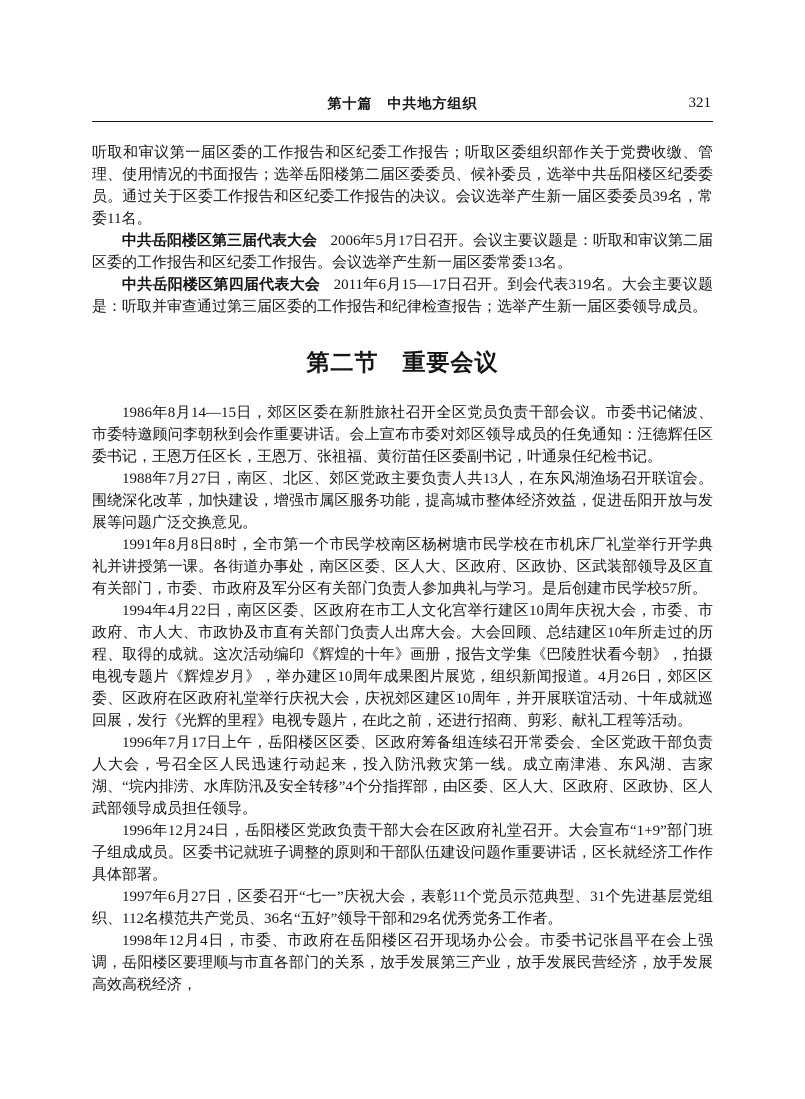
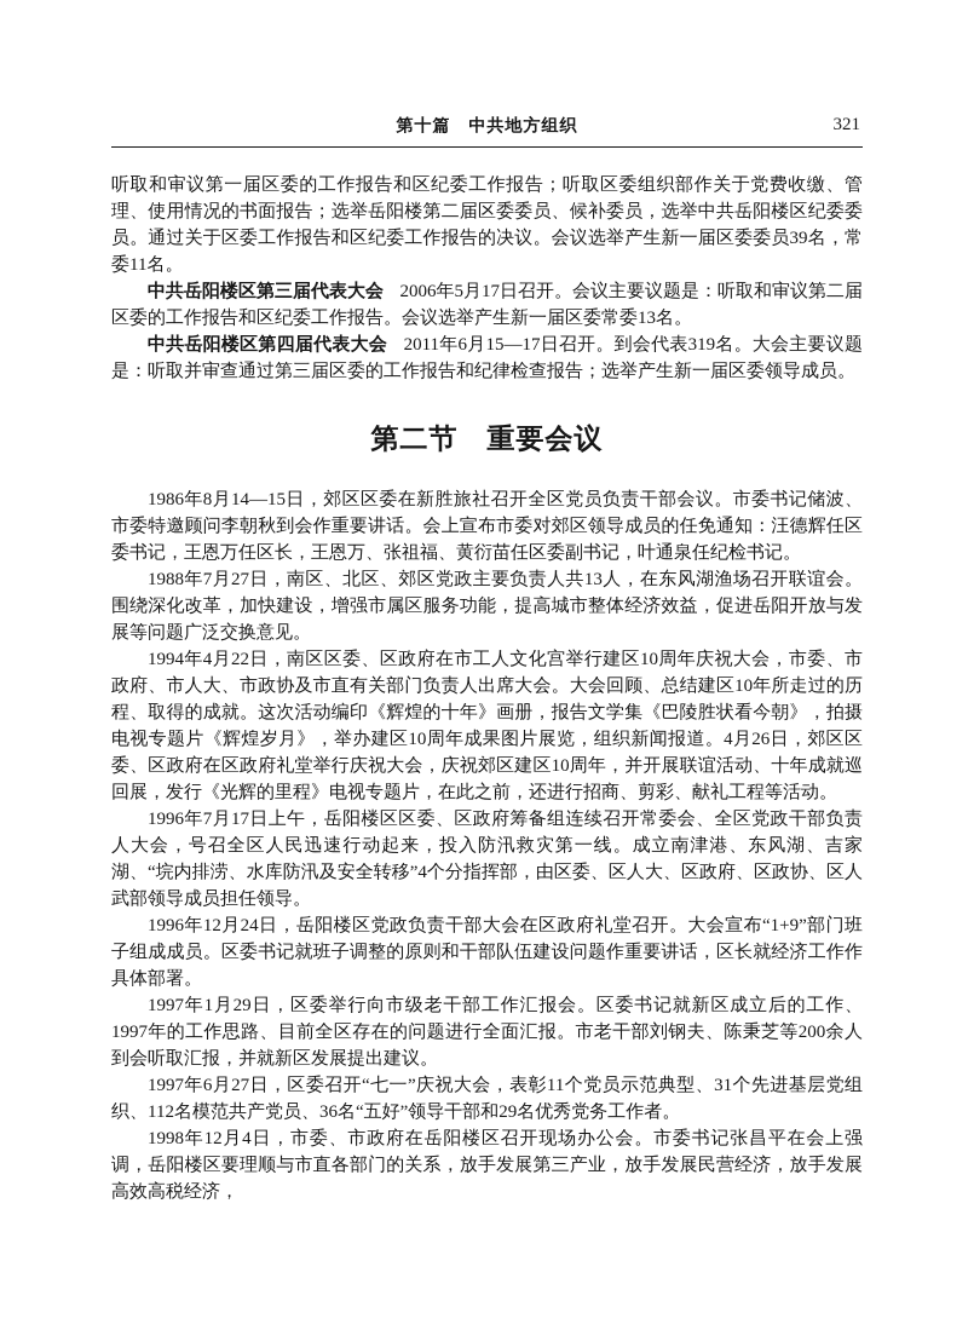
  第十篇 中共地方组织
  321
  听取和审议第一届区委的工作报告和区纪委工作报告；听取区委组织部作关于党费收缴、管理、使用情况的书面报告；选举岳阳楼第二届区委委员、候补委员，选举中共岳阳楼区纪委委员。通过关于区委工作报告和区纪委工作报告的决议。会议选举产生新一届区委委员39名，常委11名。
  中共岳阳楼区第三届代表大会 2006年5月17日召开。会议主要议题是：听取和审议第二届区委的工作报告和区纪委工作报告。会议选举产生新一届区委常委13名。
  中共岳阳楼区第四届代表大会 2011年6月15—17日召开。到会代表319名。大会主要议题是：听取并审查通过第三届区委的工作报告和纪律检查报告；选举产生新一届区委领导成员。
  第二节 重要会议
  1986年8月14—15日，郊区区委在新胜旅社召开全区党员负责干部会议。市委书记储波、市委特邀顾问李朝秋到会作重要讲话。会上宣布市委对郊区领导成员的任免通知：汪德辉任区委书记，王恩万任区长，王恩万、张祖福、黄衍苗任区委副书记，叶通泉任纪检书记。
  1988年7月27日，南区、北区、郊区党政主要负责人共13人，在东风湖渔场召开联谊会。围绕深化改革，加快建设，增强市属区服务功能，提高城市整体经济效益，促进岳阳开放与发展等问题广泛交换意见。
- 1991年8月8日8时，全市第一个市民学校南区杨树塘市民学校在市机床厂礼堂举行开学典礼并讲授第一课。各街道办事处，南区区委、区人大、区政府、区政协、区武装部领导及区直有关部门，市委、市政府及军分区有关部门负责人参加典礼与学习。是后创建市民学校57所。
  1994年4月22日，南区区委、区政府在市工人文化宫举行建区10周年庆祝大会，市委、市政府、市人大、市政协及市直有关部门负责人出席大会。大会回顾、总结建区10年所走过的历程、取得的成就。这次活动编印《辉煌的十年》画册，报告文学集《巴陵胜状看今朝》，拍摄电视专题片《辉煌岁月》，举办建区10周年成果图片展览，组织新闻报道。4月26日，郊区区委、区政府在区政府礼堂举行庆祝大会，庆祝郊区建区10周年，并开展联谊活动、十年成就巡回展，发行《光辉的里程》电视专题片，在此之前，还进行招商、剪彩、献礼工程等活动。
  1996年7月17日上午，岳阳楼区区委、区政府筹备组连续召开常委会、全区党政干部负责人大会，号召全区人民迅速行动起来，投入防汛救灾第一线。成立南津港、东风湖、吉家湖、“垸内排涝、水库防汛及安全转移”4个分指挥部，由区委、区人大、区政府、区政协、区人武部领导成员担任领导。
  1996年12月24日，岳阳楼区党政负责干部大会在区政府礼堂召开。大会宣布“1+9”部门班子组成成员。区委书记就班子调整的原则和干部队伍建设问题作重要讲话，区长就经济工作作具体部署。
+ 1997年1月29日，区委举行向市级老干部工作汇报会。区委书记就新区成立后的工作、1997年的工作思路、目前全区存在的问题进行全面汇报。市老干部刘钢夫、陈秉芝等200余人到会听取汇报，并就新区发展提出建议。
  1997年6月27日，区委召开“七一”庆祝大会，表彰11个党员示范典型、31个先进基层党组织、112名模范共产党员、36名“五好”领导干部和29名优秀党务工作者。
  1998年12月4日，市委、市政府在岳阳楼区召开现场办公会。市委书记张昌平在会上强调，岳阳楼区要理顺与市直各部门的关系，放手发展第三产业，放手发展民营经济，放手发展高效高税经济，
